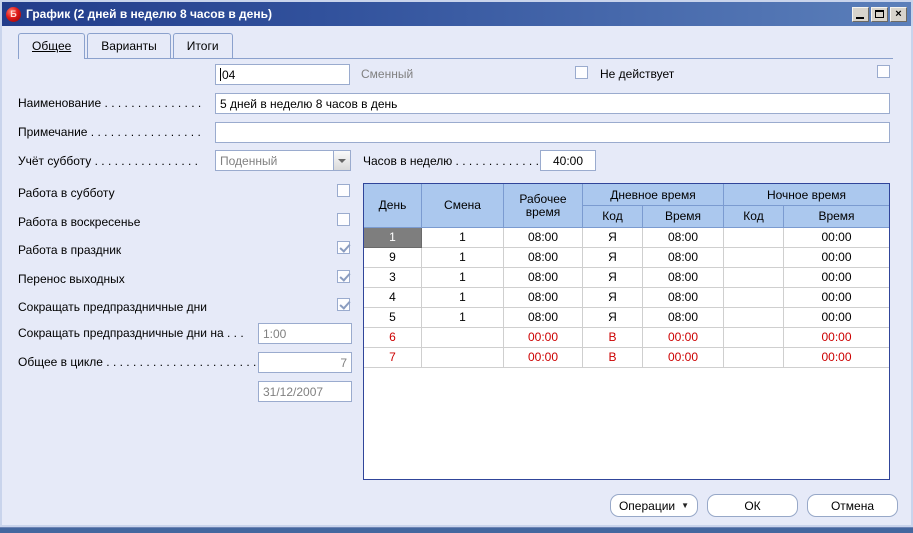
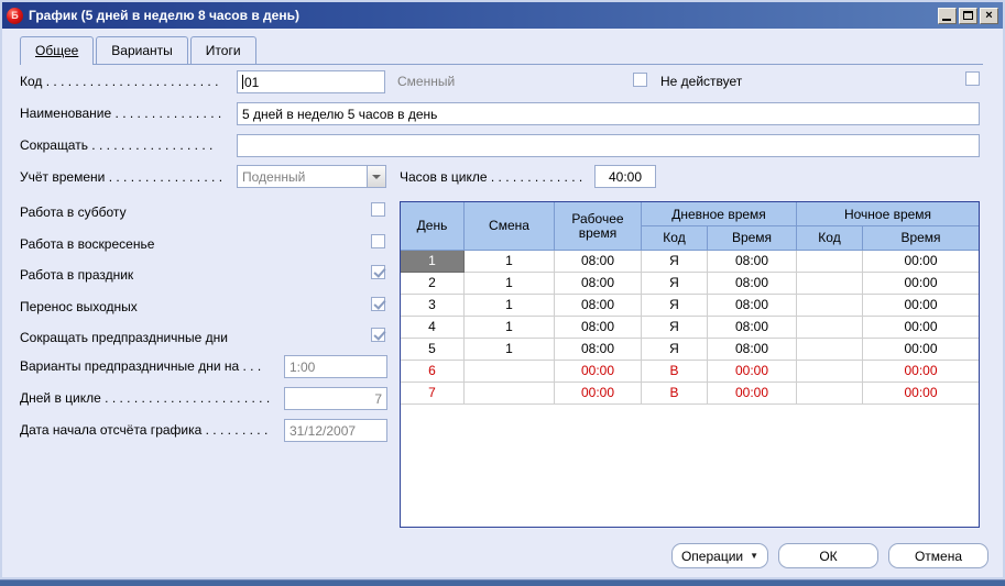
  Б
- График (2 дней в неделю 8 часов в день)
+ График (5 дней в неделю 8 часов в день)
  ×
  Общее
  Варианты
  Итоги
+ Код . . . . . . . . . . . . . . . . . . . . . . . .
- 04
+ 01
  Сменный
  Не действует
  Наименование . . . . . . . . . . . . . . .
- 5 дней в неделю 8 часов в день
+ 5 дней в неделю 5 часов в день
- Примечание . . . . . . . . . . . . . . . . .
+ Сокращать . . . . . . . . . . . . . . . . .
- Учёт субботу . . . . . . . . . . . . . . . .
+ Учёт времени . . . . . . . . . . . . . . . .
  Поденный
- Часов в неделю . . . . . . . . . . . . .
+ Часов в цикле . . . . . . . . . . . . .
  40:00
  Работа в субботу
  Работа в воскресенье
  Работа в праздник
  Перенос выходных
  Сокращать предпраздничные дни
- Сокращать предпраздничные дни на . . .
+ Варианты предпраздничные дни на . . .
  1:00
- Общее в цикле . . . . . . . . . . . . . . . . . . . . . . .
+ Дней в цикле . . . . . . . . . . . . . . . . . . . . . . .
  7
+ Дата начала отсчёта графика . . . . . . . . .
  31/12/2007
  День
  Смена
  Рабочее время
  Дневное время
  Код
  Время
  Ночное время
  Код
  Время
  1
  1
  08:00
  Я
  08:00
  00:00
- 9
+ 2
  1
  08:00
  Я
  08:00
  00:00
  3
  1
  08:00
  Я
  08:00
  00:00
  4
  1
  08:00
  Я
  08:00
  00:00
  5
  1
  08:00
  Я
  08:00
  00:00
  6
  00:00
  В
  00:00
  00:00
  7
  00:00
  В
  00:00
  00:00
  Операции
  ▼
  ОК
  Отмена
